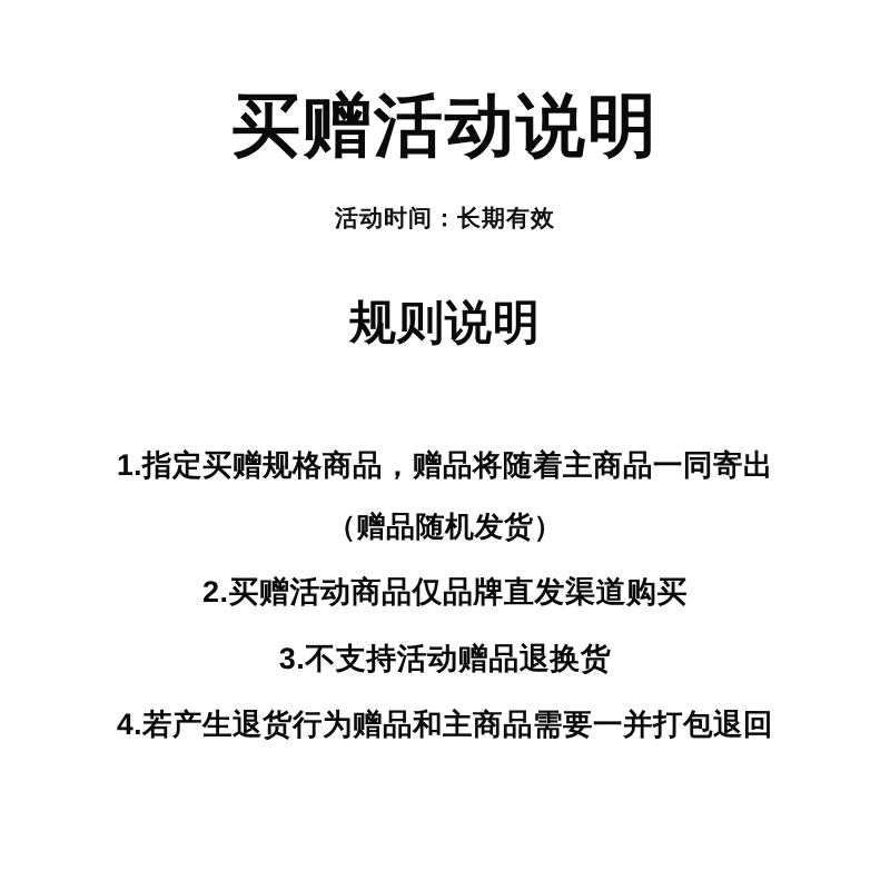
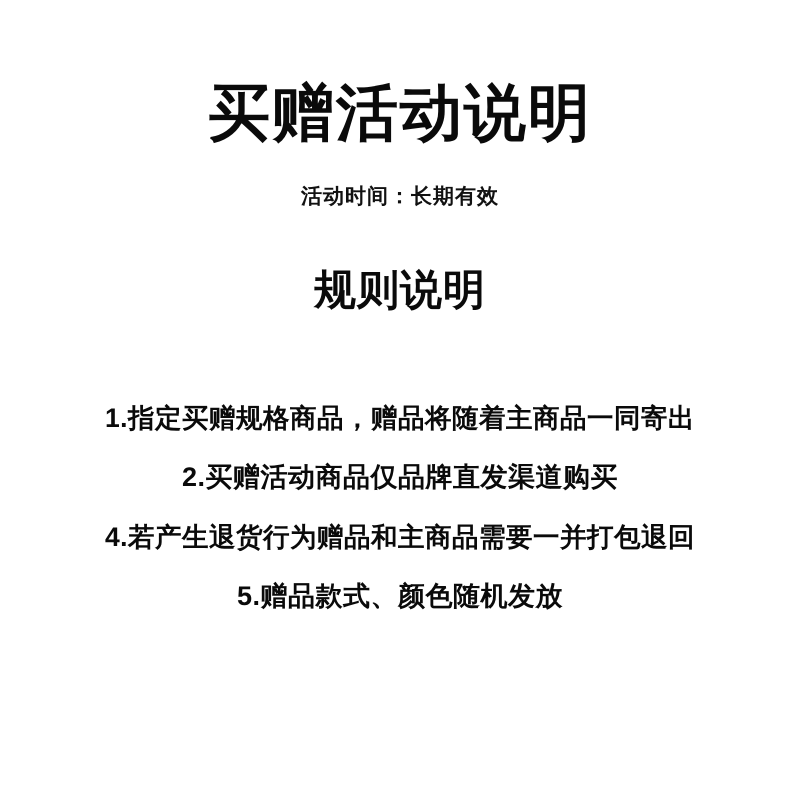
  买赠活动说明
  活动时间：长期有效
  规则说明
  1.指定买赠规格商品，赠品将随着主商品一同寄出
- （赠品随机发货）
  2.买赠活动商品仅品牌直发渠道购买
- 3.不支持活动赠品退换货
  4.若产生退货行为赠品和主商品需要一并打包退回
+ 5.赠品款式、颜色随机发放
